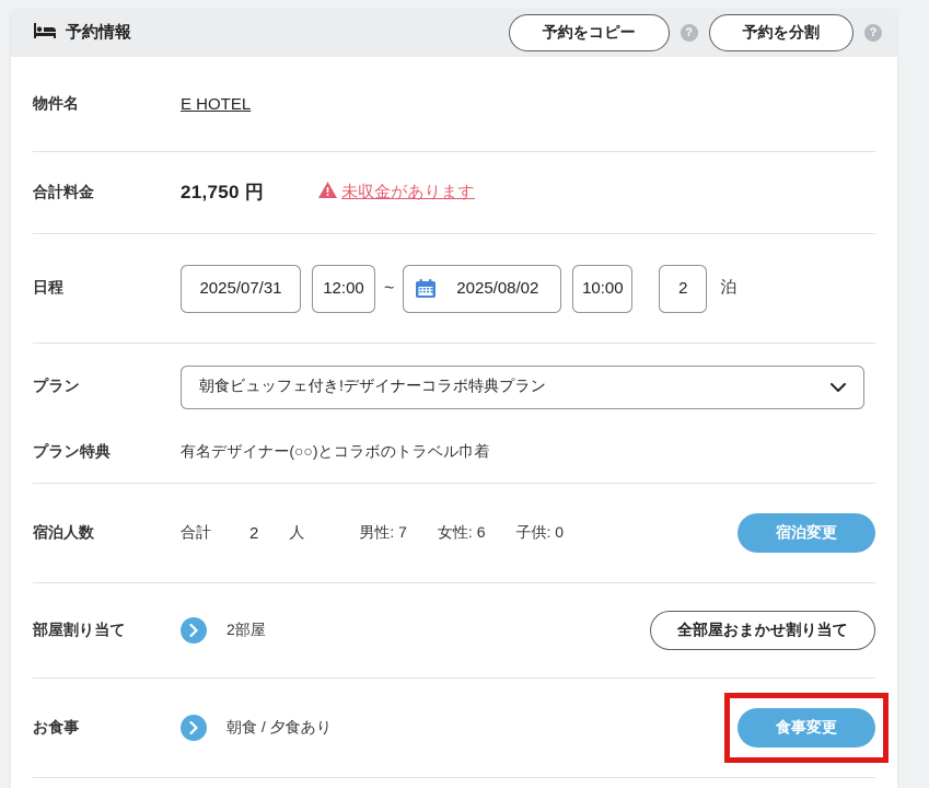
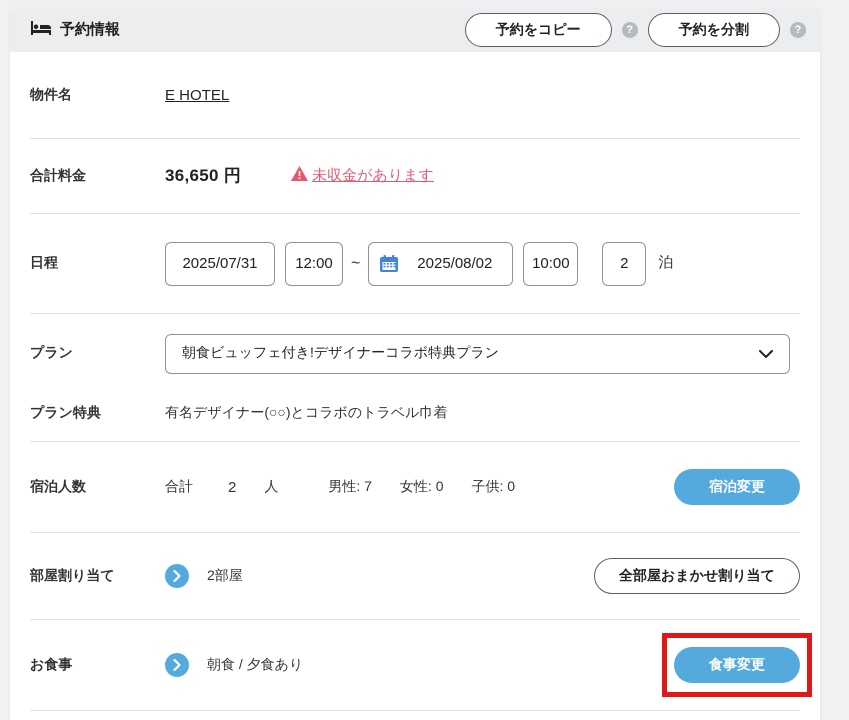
  予約情報
  予約をコピー
  ?
  予約を分割
  ?
  物件名
  E HOTEL
  合計料金
- 21,750 円
+ 36,650 円
  未収金があります
  日程
  2025/07/31
  12:00
  ~
  2025/08/02
  10:00
  2
  泊
  プラン
  朝食ビュッフェ付き!デザイナーコラボ特典プラン
  プラン特典
  有名デザイナー(○○)とコラボのトラベル巾着
  宿泊人数
  合計
  2
  人
  男性: 7
- 女性: 6
+ 女性: 0
  子供: 0
  宿泊変更
  部屋割り当て
  2部屋
  全部屋おまかせ割り当て
  お食事
  朝食 / 夕食あり
  食事変更
